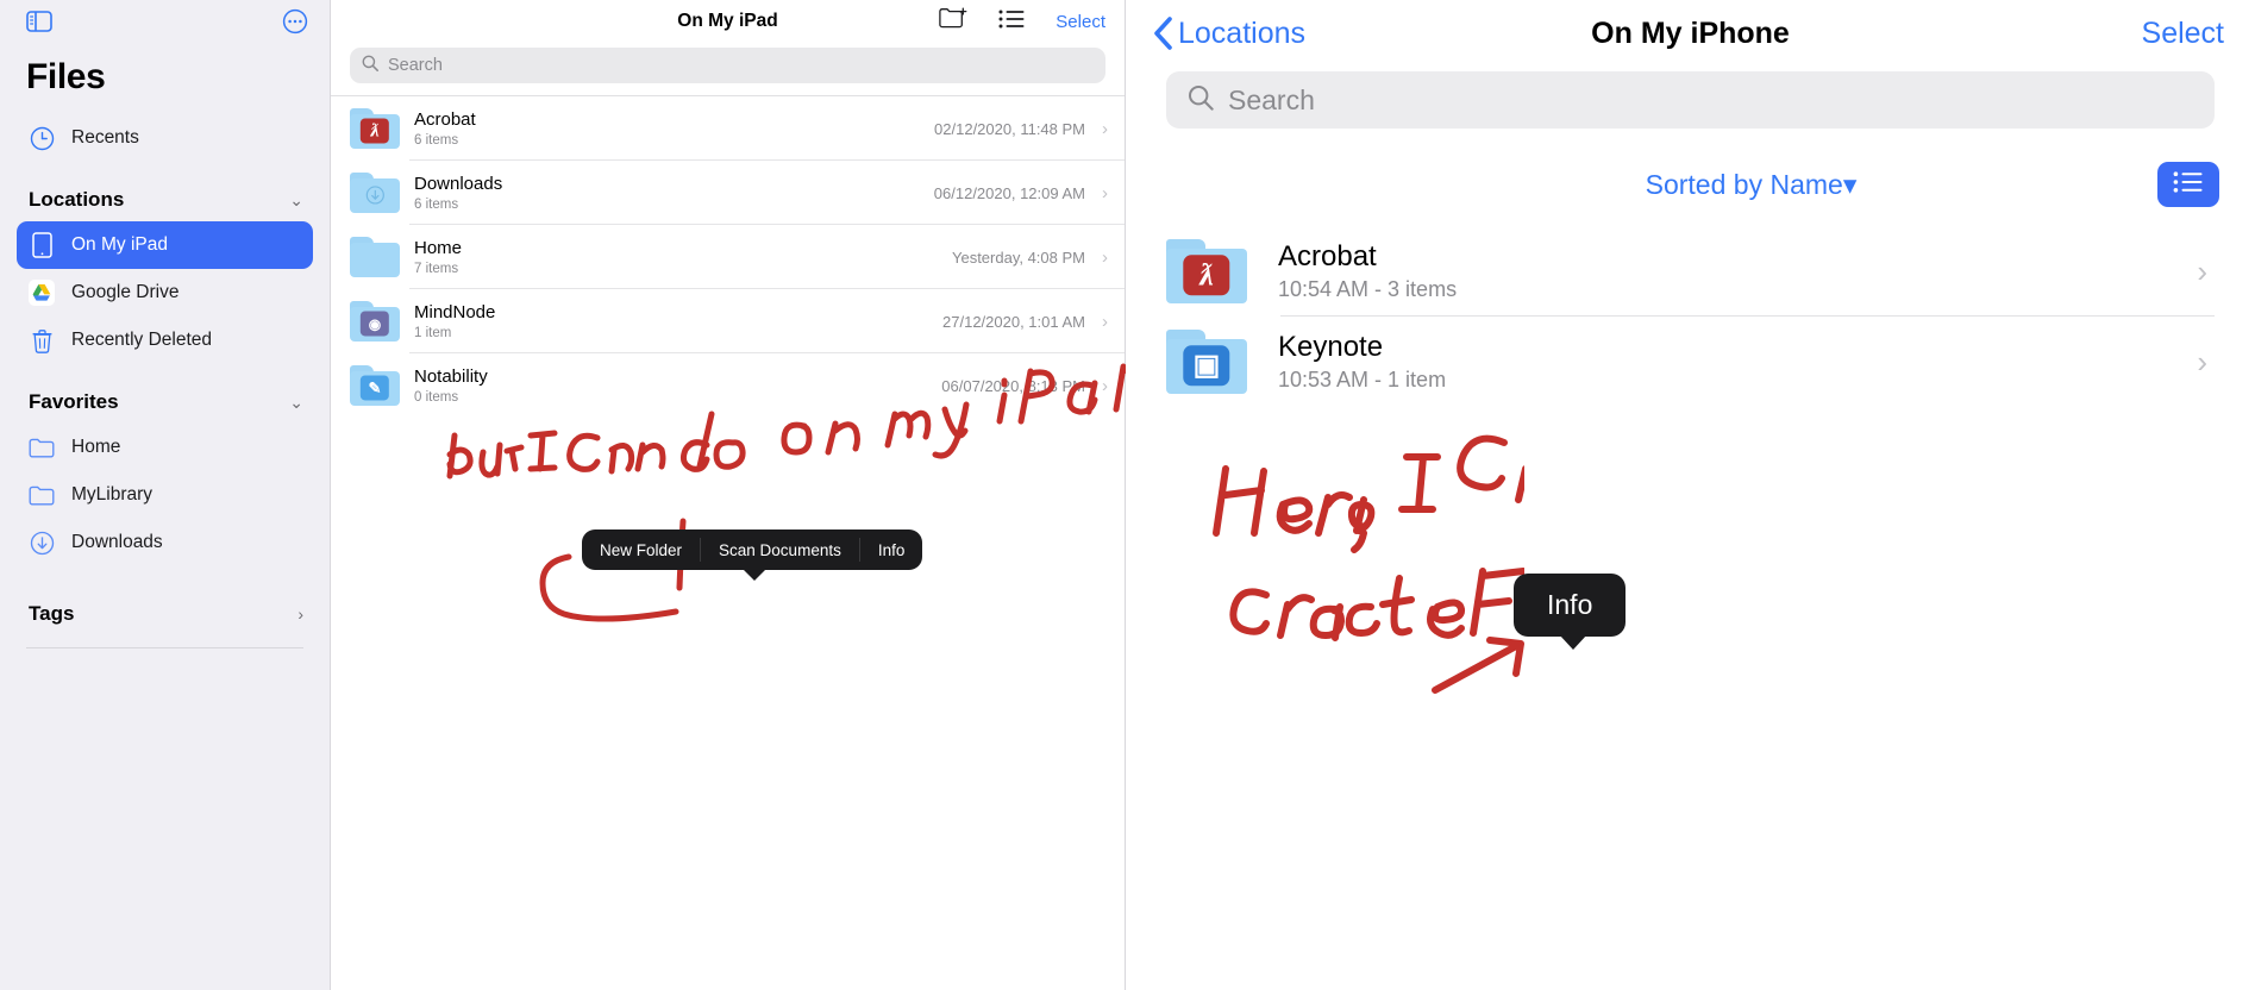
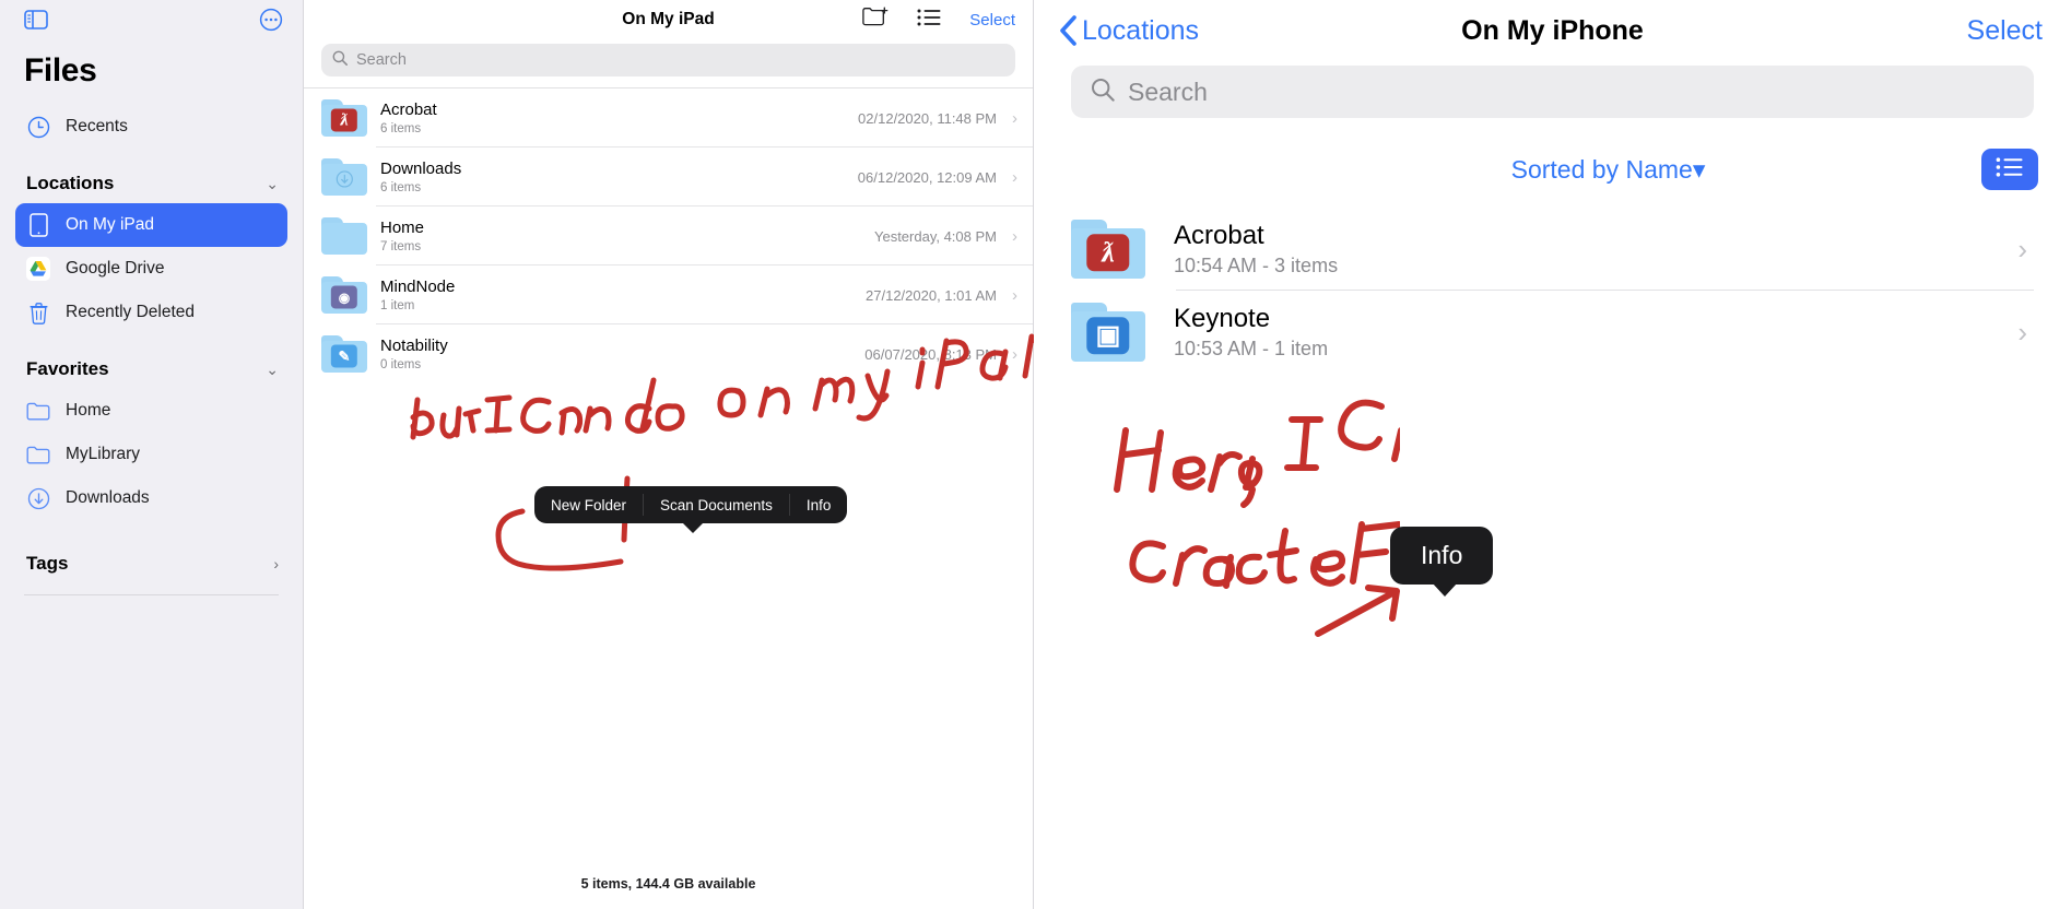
  Files
  Recents
  Locations
  ⌄
  On My iPad
  Google Drive
  Recently Deleted
  Favorites
  ⌄
  Home
  MyLibrary
  Downloads
  Tags
  ›
  On My iPad
  Select
  Search
  ƛ
  Acrobat
  6 items
  02/12/2020, 11:48 PM
  ›
  Downloads
  6 items
  06/12/2020, 12:09 AM
  ›
  Home
  7 items
  Yesterday, 4:08 PM
  ›
  ◉
  MindNode
  1 item
  27/12/2020, 1:01 AM
  ›
  ✎
  Notability
  0 items
  06/07/200, 8:1 P
  ›
  New Folder
  Scan Documents
  Info
+ 5 items, 144.4 GB available
  Locations
  On My iPhone
  Select
  Search
  Sorted by Name▾
  ƛ
  Acrobat
  10:54 AM - 3 items
  ›
  ▣
  Keynote
  10:53 AM - 1 item
  ›
  Info
